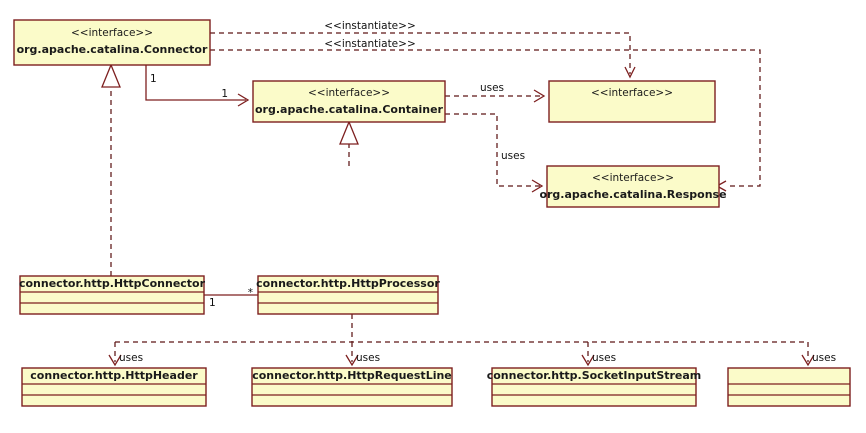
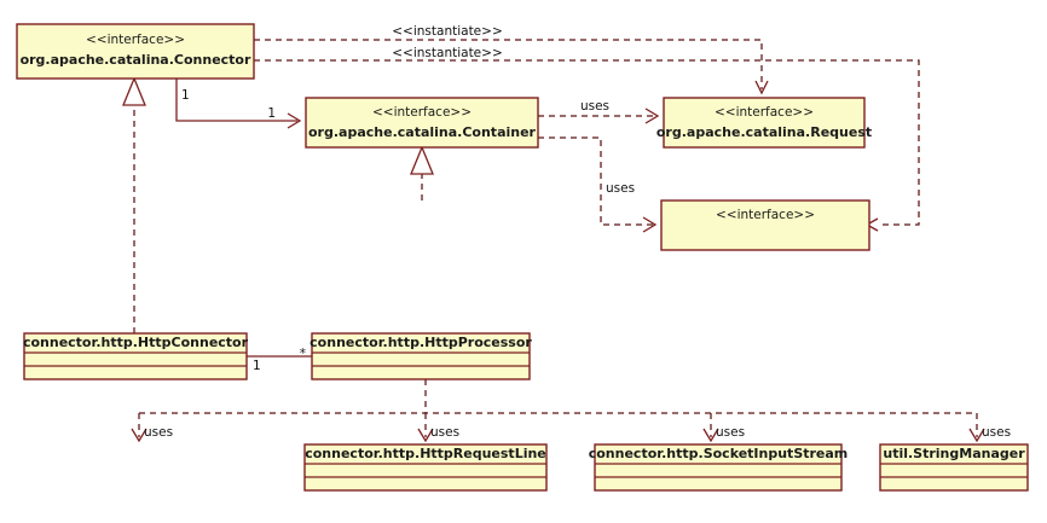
  <<instantiate>>
  <<instantiate>>
  1
  1
  uses
  uses
  1
  *
  uses
  uses
  uses
  uses
  <<interface>>
  org.apache.catalina.Connector
  <<interface>>
  org.apache.catalina.Container
  <<interface>>
+ org.apache.catalina.Request
  <<interface>>
- org.apache.catalina.Response
  connector.http.HttpConnector
  connector.http.HttpProcessor
- connector.http.HttpHeader
  connector.http.HttpRequestLine
  connector.http.SocketInputStream
+ util.StringManager
